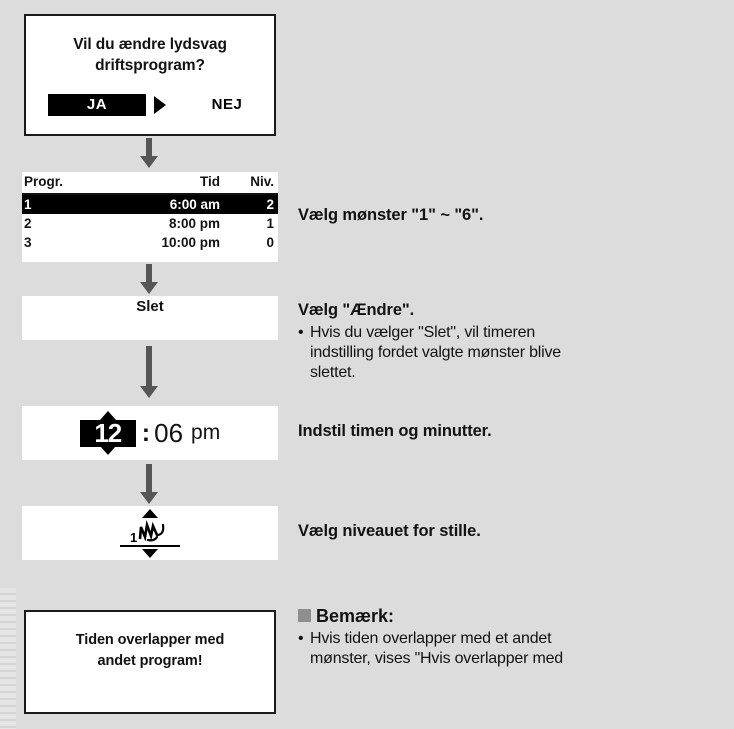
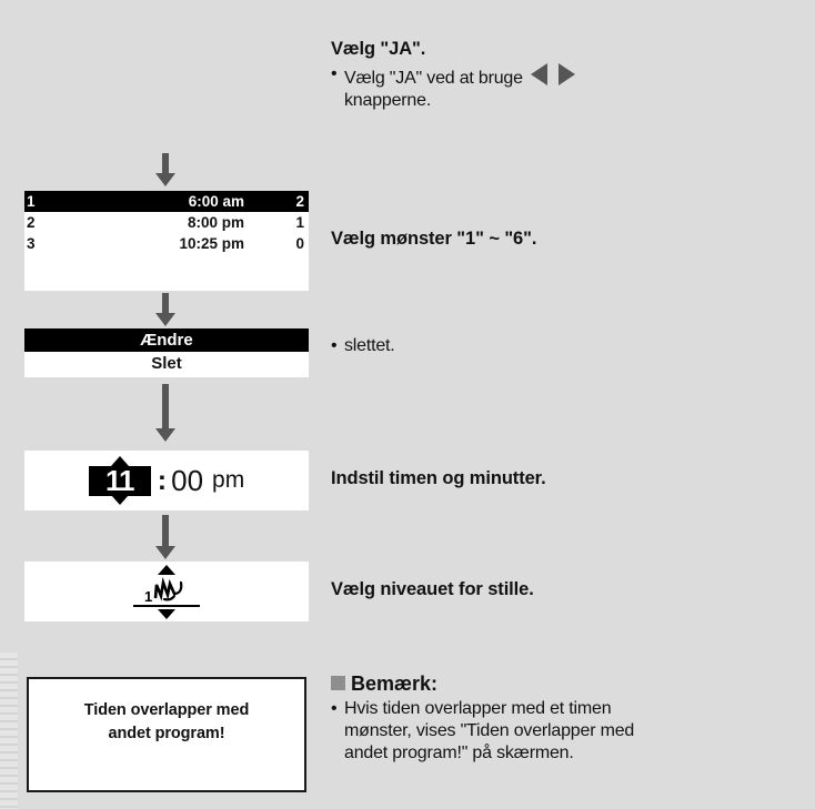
- Vil du ændre lydsvag
- driftsprogram?
- JA
- NEJ
- Progr.
- Tid
- Niv.
  1
  6:00 am
  2
  2
  8:00 pm
  1
  3
- 10:00 pm
+ 10:25 pm
  0
+ Ændre
  Slet
- 12
+ 11
  :
- 06
+ 00
  pm
  1
  Tiden overlapper med
  andet program!
+ Vælg "JA".
+ Vælg "JA" ved at bruge
+ knapperne.
  Vælg mønster "1" ~ "6".
- Vælg "Ændre".
- Hvis du vælger "Slet", vil timeren
- indstilling fordet valgte mønster blive
  slettet.
  Indstil timen og minutter.
  Vælg niveauet for stille.
  Bemærk:
- Hvis tiden overlapper med et andet
+ Hvis tiden overlapper med et timen
- mønster, vises "Hvis overlapper med
+ mønster, vises "Tiden overlapper med
+ andet program!" på skærmen.
